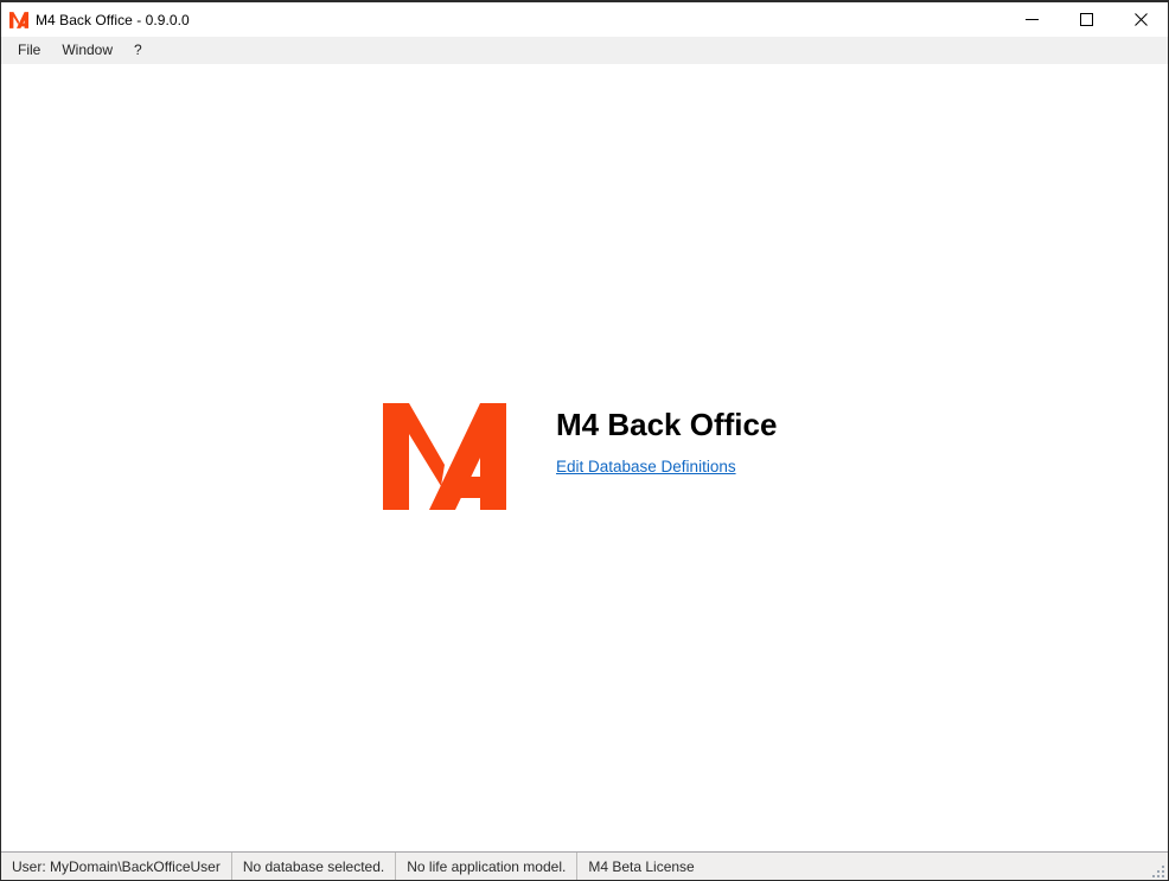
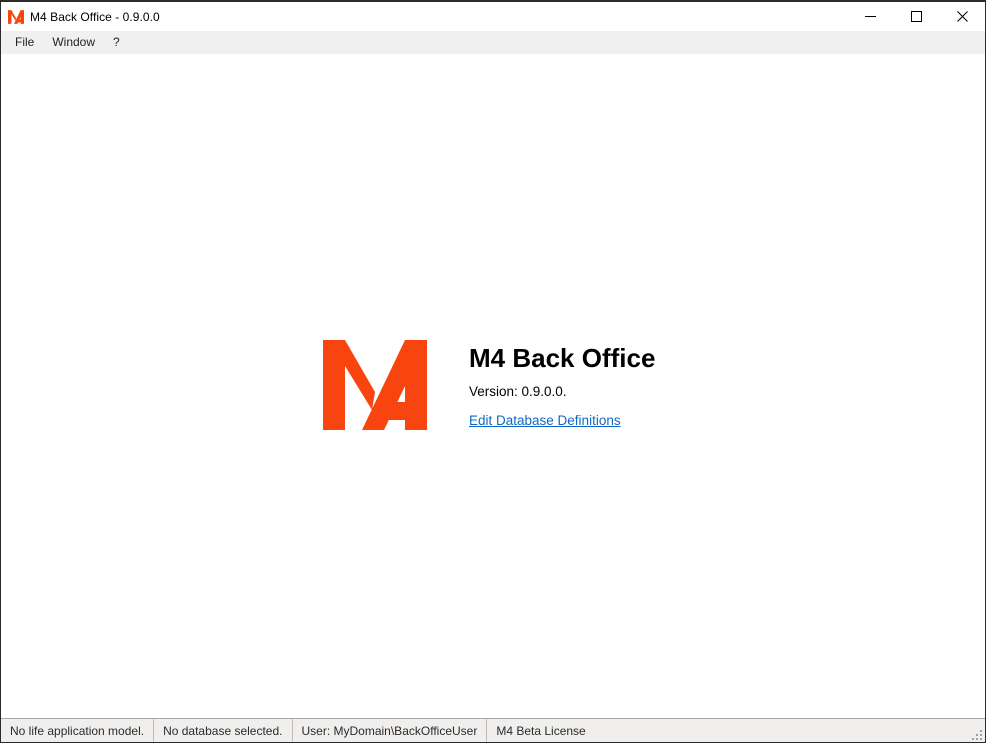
  M4 Back Office - 0.9.0.0
  File
  Window
  ?
  M4 Back Office
+ Version: 0.9.0.0.
  Edit Database Definitions
- User: MyDomain\BackOfficeUser
+ No life application model.
  No database selected.
- No life application model.
+ User: MyDomain\BackOfficeUser
  M4 Beta License
